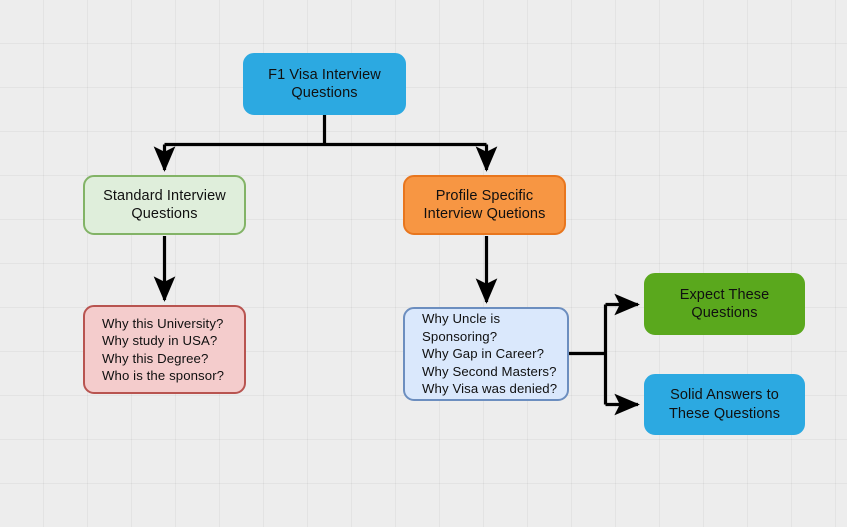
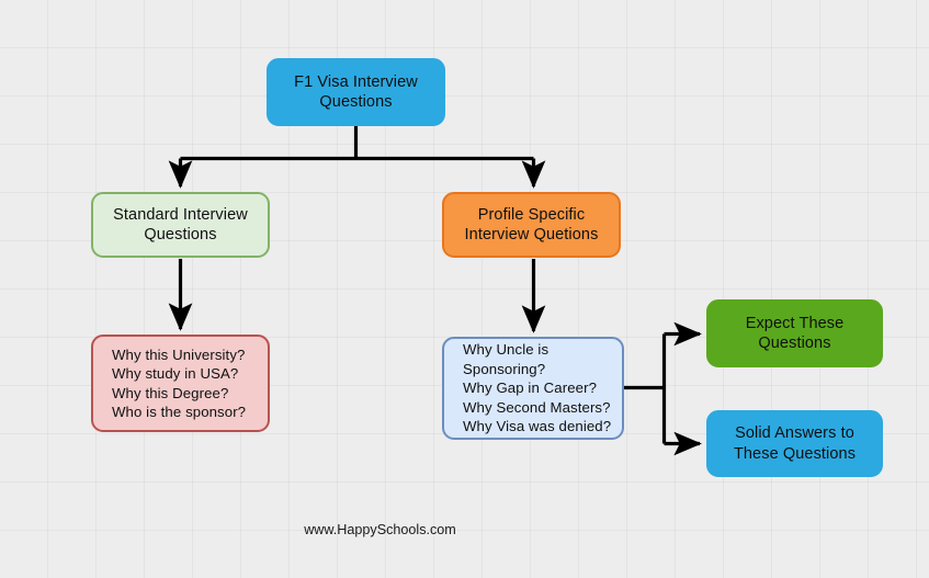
  F1 Visa Interview
  Questions
  Standard Interview
  Questions
  Profile Specific
  Interview Quetions
  Why this University?
  Why study in USA?
  Why this Degree?
  Who is the sponsor?
  Why Uncle is Sponsoring?
  Why Gap in Career?
  Why Second Masters?
  Why Visa was denied?
  Expect These
  Questions
  Solid Answers to
  These Questions
+ www.HappySchools.com
